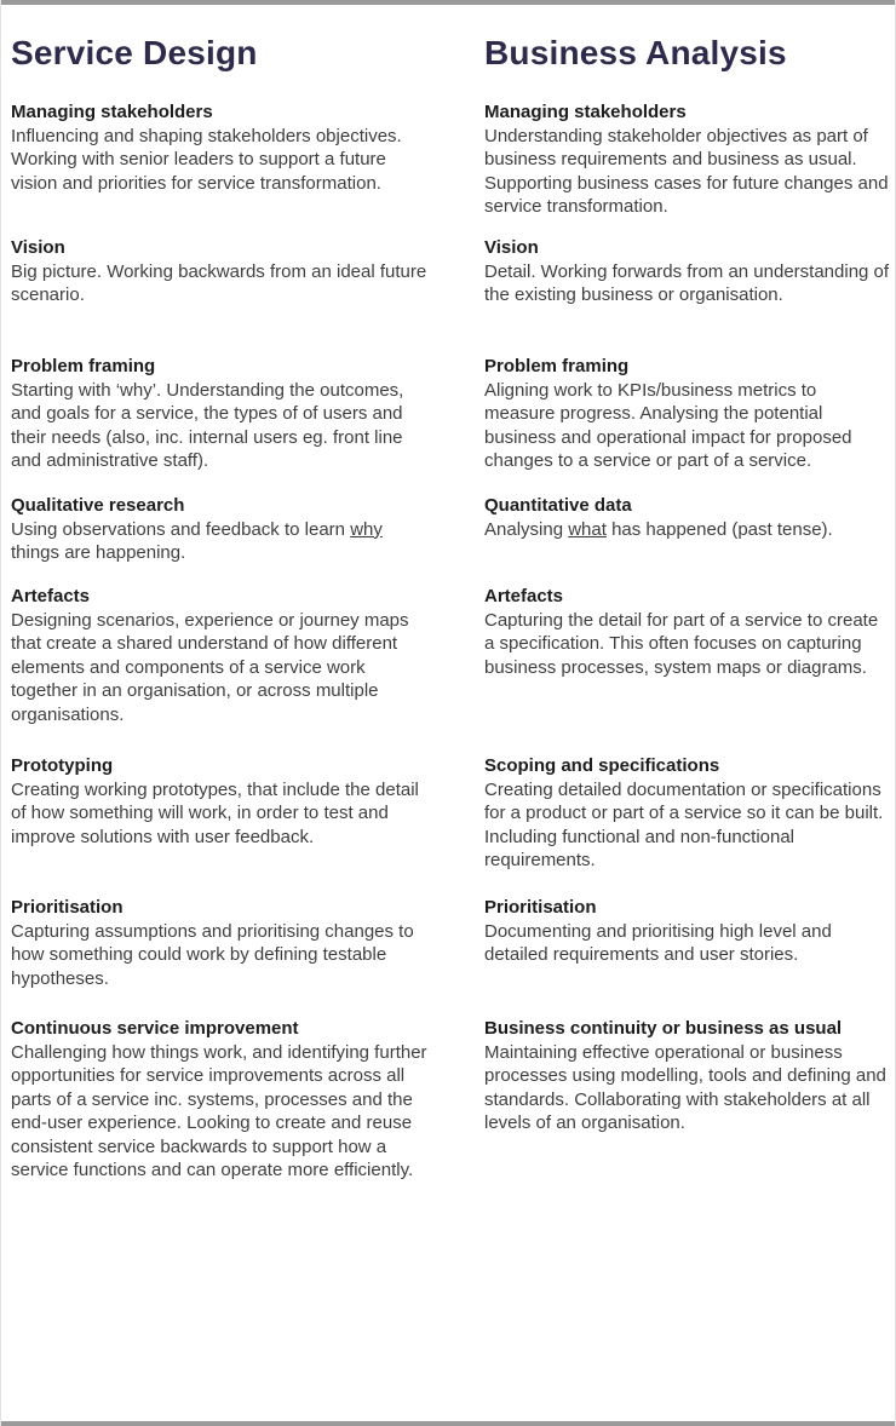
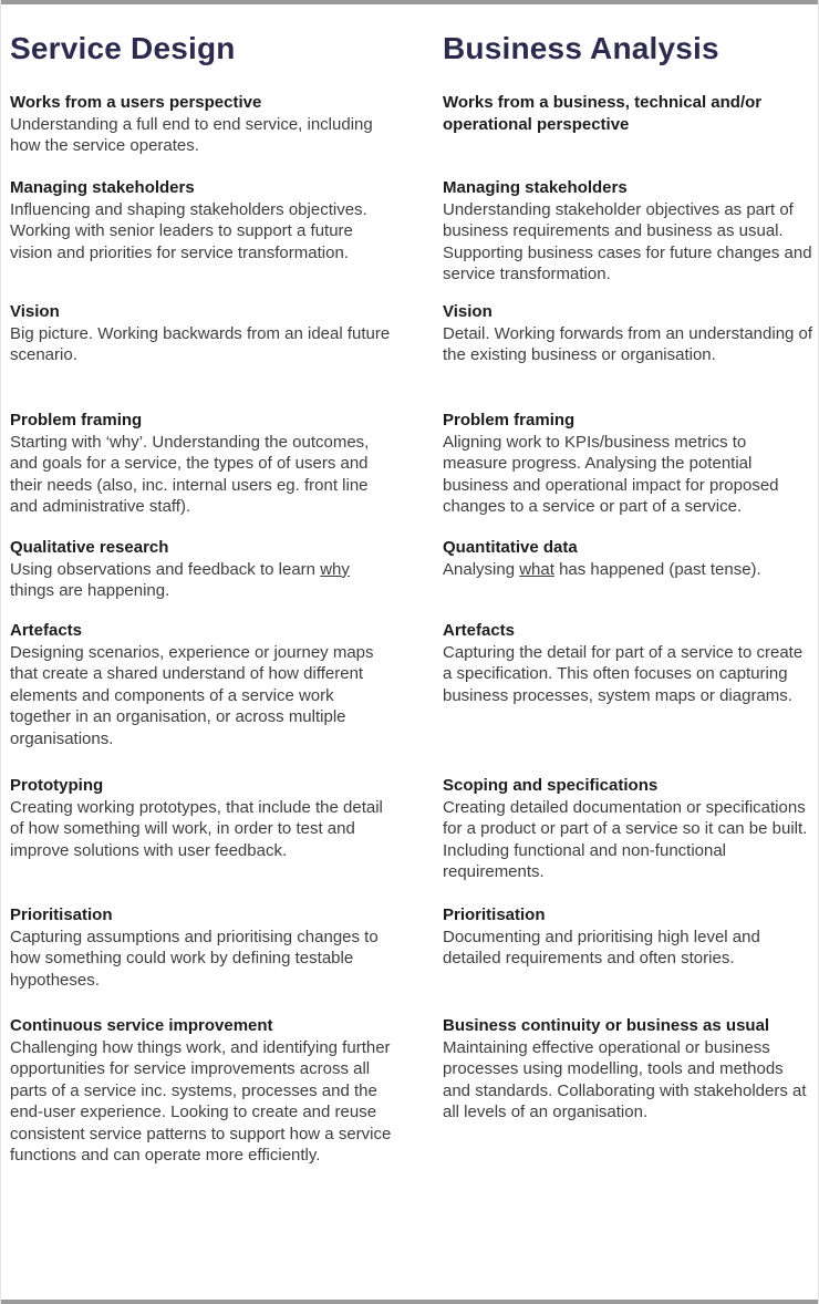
  Service Design
  Business Analysis
+ Works from a users perspective
+ Understanding a full end to end service, including how the service operates.
+ Works from a business, technical and/or operational perspective
  Managing stakeholders
  Influencing and shaping stakeholders objectives. Working with senior leaders to support a future vision and priorities for service transformation.
  Managing stakeholders
  Understanding stakeholder objectives as part of business requirements and business as usual. Supporting business cases for future changes and service transformation.
  Vision
  Big picture. Working backwards from an ideal future scenario.
  Vision
  Detail. Working forwards from an understanding of the existing business or organisation.
  Problem framing
  Starting with ‘why’. Understanding the outcomes, and goals for a service, the types of of users and their needs (also, inc. internal users eg. front line and administrative staff).
  Problem framing
  Aligning work to KPIs/business metrics to measure progress. Analysing the potential business and operational impact for proposed changes to a service or part of a service.
  Qualitative research
  Using observations and feedback to learn why things are happening.
  Quantitative data
  Analysing what has happened (past tense).
  Artefacts
  Designing scenarios, experience or journey maps that create a shared understand of how different elements and components of a service work together in an organisation, or across multiple organisations.
  Artefacts
  Capturing the detail for part of a service to create a specification. This often focuses on capturing business processes, system maps or diagrams.
  Prototyping
  Creating working prototypes, that include the detail of how something will work, in order to test and improve solutions with user feedback.
  Scoping and specifications
  Creating detailed documentation or specifications for a product or part of a service so it can be built. Including functional and non-functional requirements.
  Prioritisation
  Capturing assumptions and prioritising changes to how something could work by defining testable hypotheses.
  Prioritisation
- Documenting and prioritising high level and detailed requirements and user stories.
+ Documenting and prioritising high level and detailed requirements and often stories.
  Continuous service improvement
- Challenging how things work, and identifying further opportunities for service improvements across all parts of a service inc. systems, processes and the end-user experience. Looking to create and reuse consistent service backwards to support how a service functions and can operate more efficiently.
+ Challenging how things work, and identifying further opportunities for service improvements across all parts of a service inc. systems, processes and the end-user experience. Looking to create and reuse consistent service patterns to support how a service functions and can operate more efficiently.
  Business continuity or business as usual
- Maintaining effective operational or business processes using modelling, tools and defining and standards. Collaborating with stakeholders at all levels of an organisation.
+ Maintaining effective operational or business processes using modelling, tools and methods and standards. Collaborating with stakeholders at all levels of an organisation.
